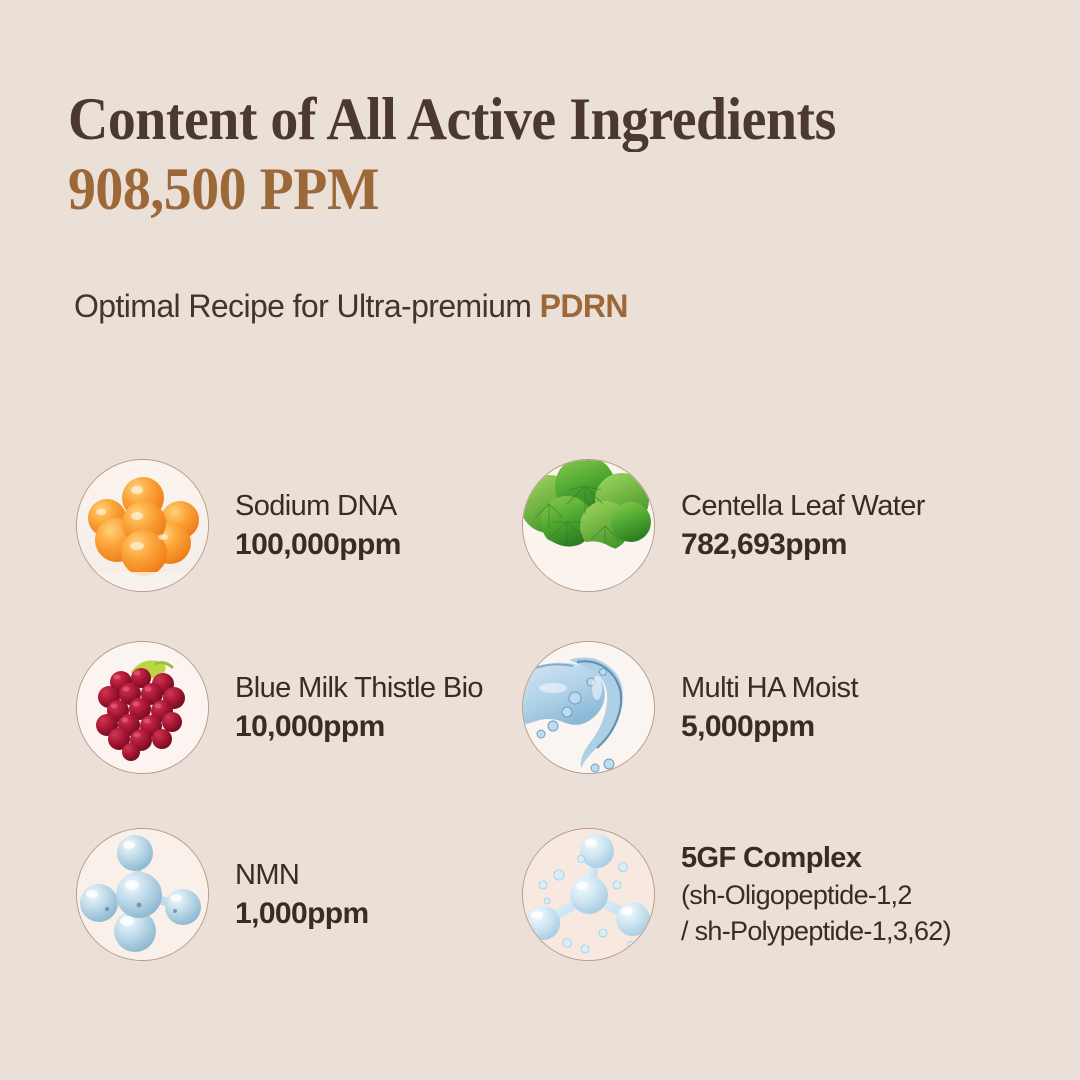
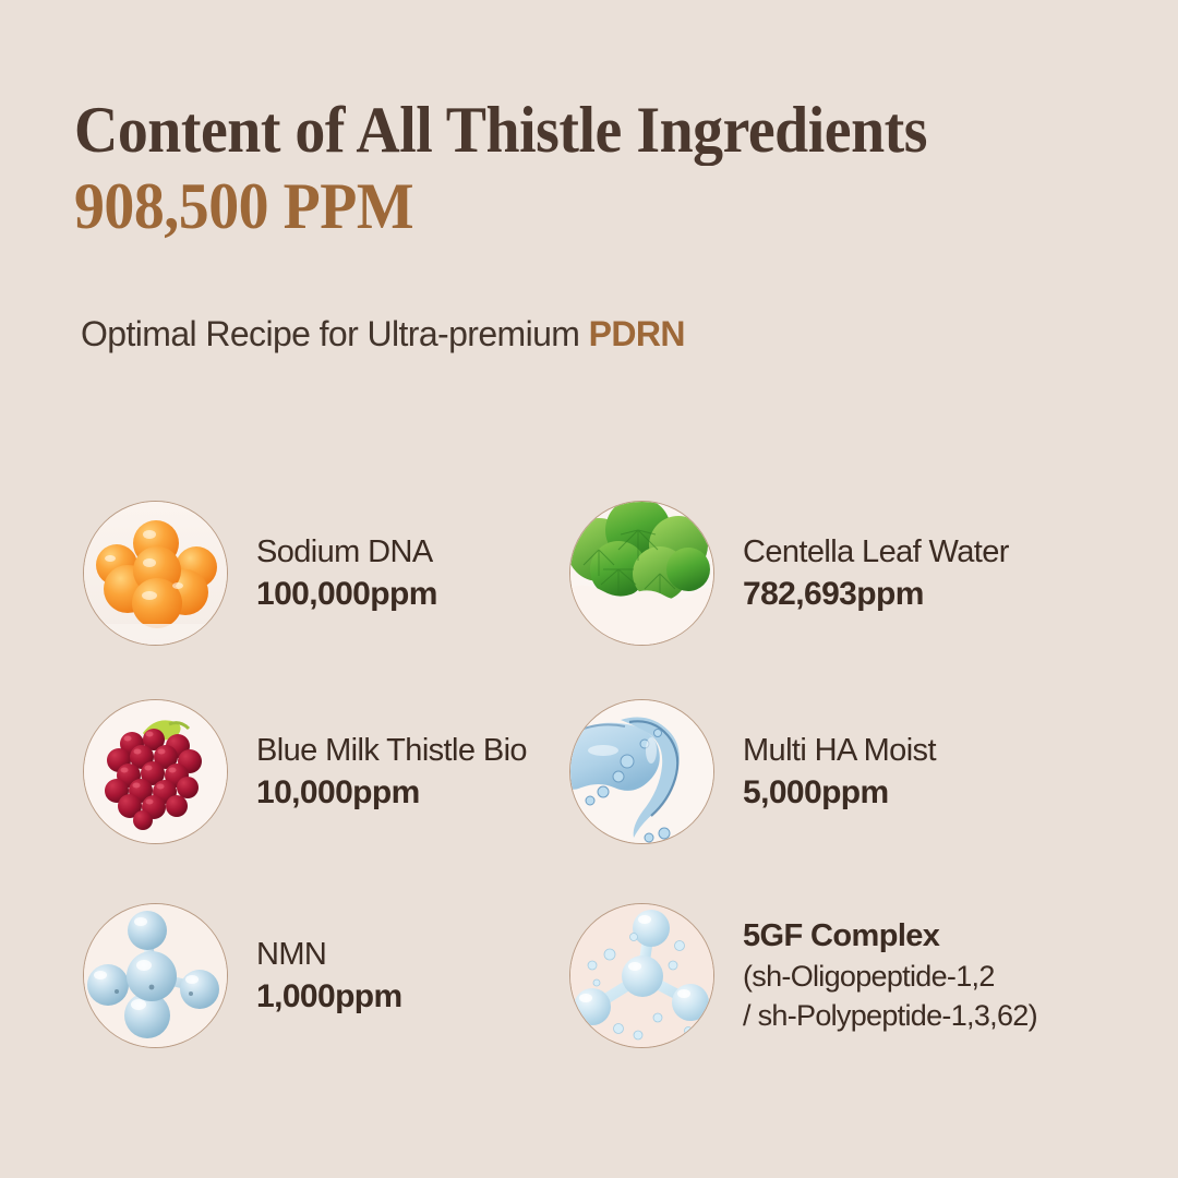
- Content of All Active Ingredients
+ Content of All Thistle Ingredients
  908,500 PPM
  Optimal Recipe for Ultra-premium PDRN
  Sodium DNA
  100,000ppm
  Centella Leaf Water
  782,693ppm
  Blue Milk Thistle Bio
  10,000ppm
  Multi HA Moist
  5,000ppm
  NMN
  1,000ppm
  5GF Complex
  (sh-Oligopeptide-1,2
  / sh-Polypeptide-1,3,62)
